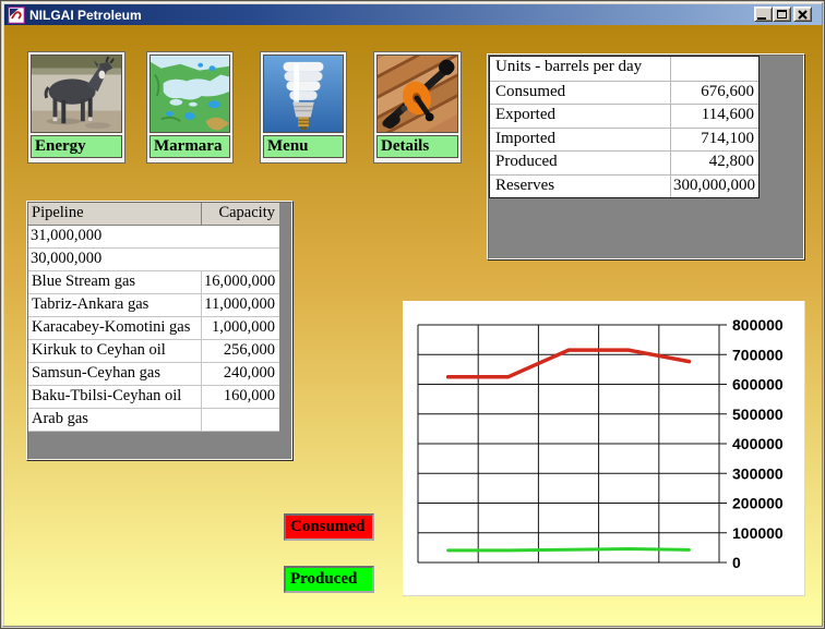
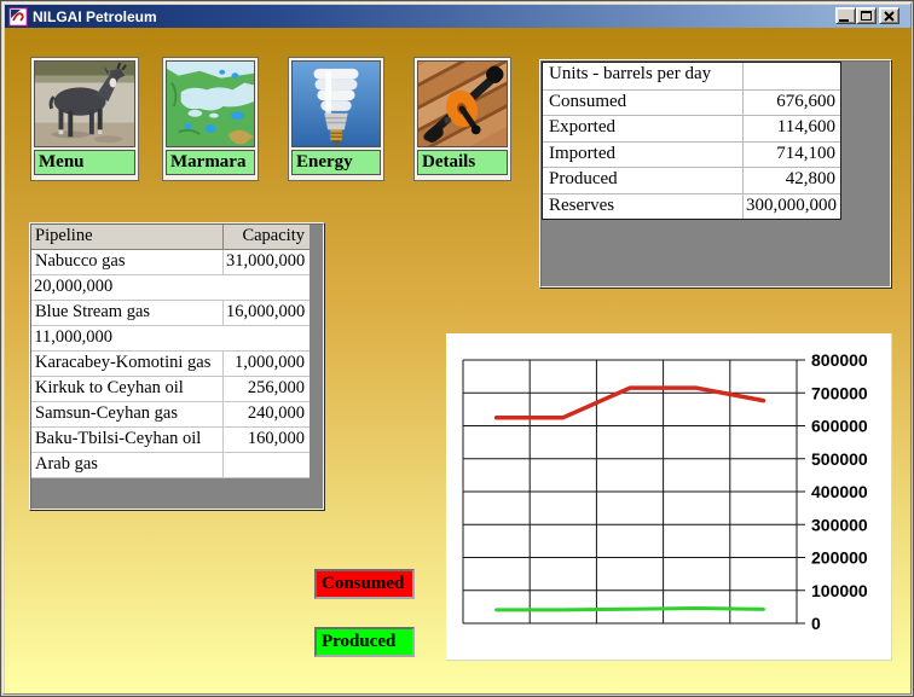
  NILGAI Petroleum
- Energy
+ Menu
  Marmara
- Menu
+ Energy
  Details
  Units - barrels per day
  Consumed
  676,600
  Exported
  114,600
  Imported
  714,100
  Produced
  42,800
  Reserves
  300,000,000
  Pipeline
  Capacity
+ Nabucco gas
  31,000,000
- 30,000,000
+ 20,000,000
  Blue Stream gas
  16,000,000
- Tabriz-Ankara gas
  11,000,000
  Karacabey-Komotini gas
  1,000,000
  Kirkuk to Ceyhan oil
  256,000
  Samsun-Ceyhan gas
  240,000
  Baku-Tbilsi-Ceyhan oil
  160,000
  Arab gas
  800000
  700000
  600000
  500000
  400000
  300000
  200000
  100000
  0
  Consumed
  Produced
